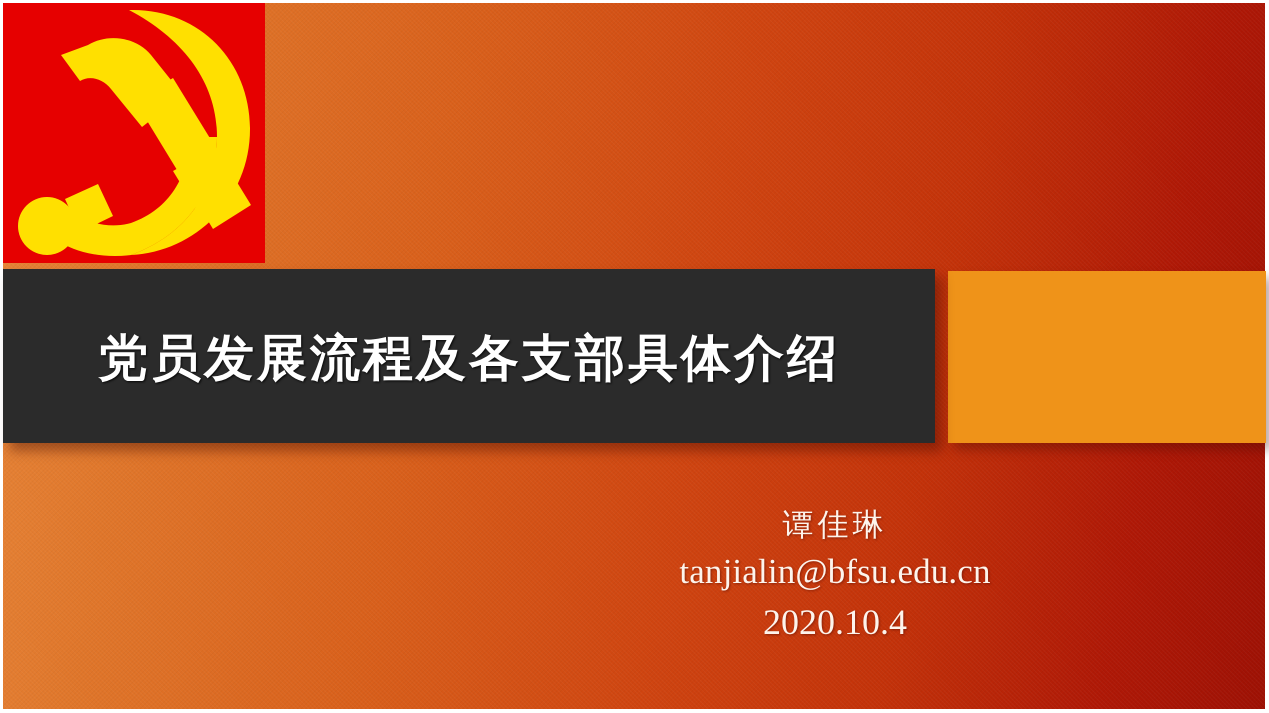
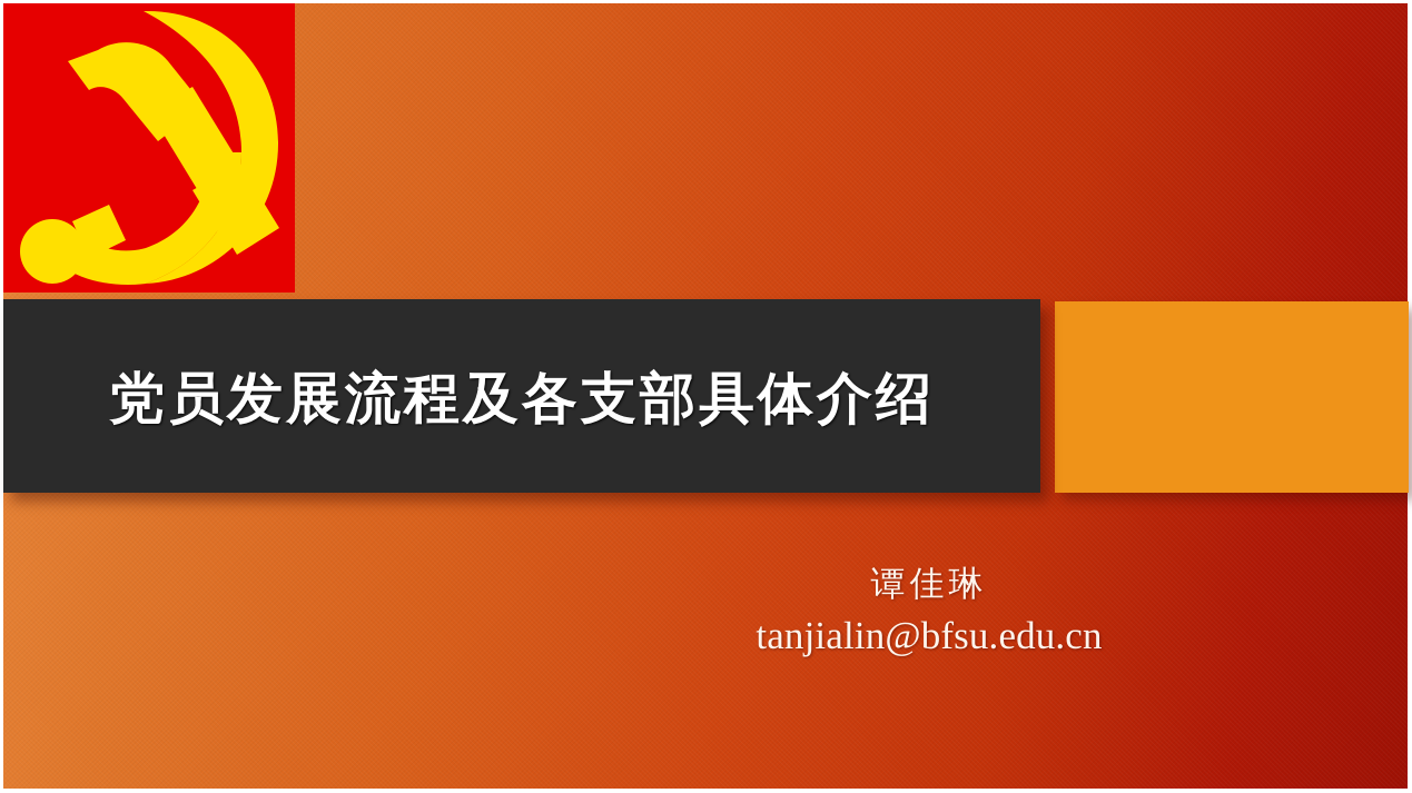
  党员发展流程及各支部具体介绍
  谭佳琳
  tanjialin@bfsu.edu.cn
- 2020.10.4
